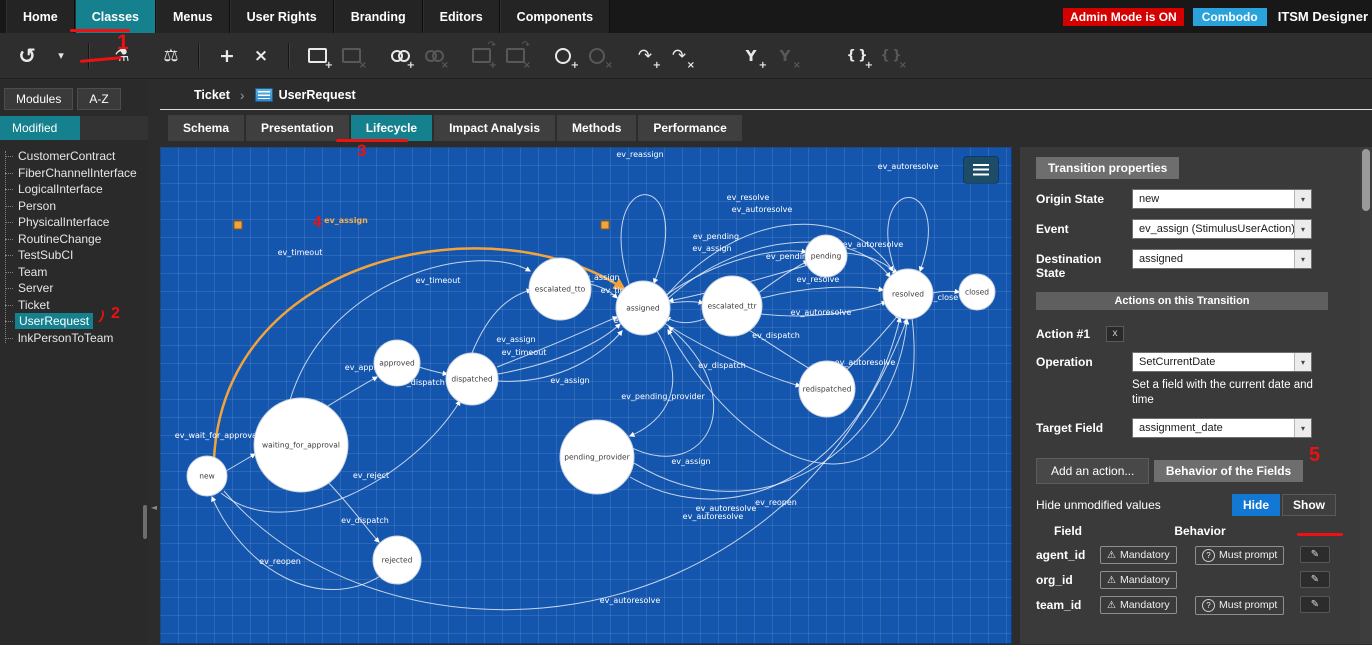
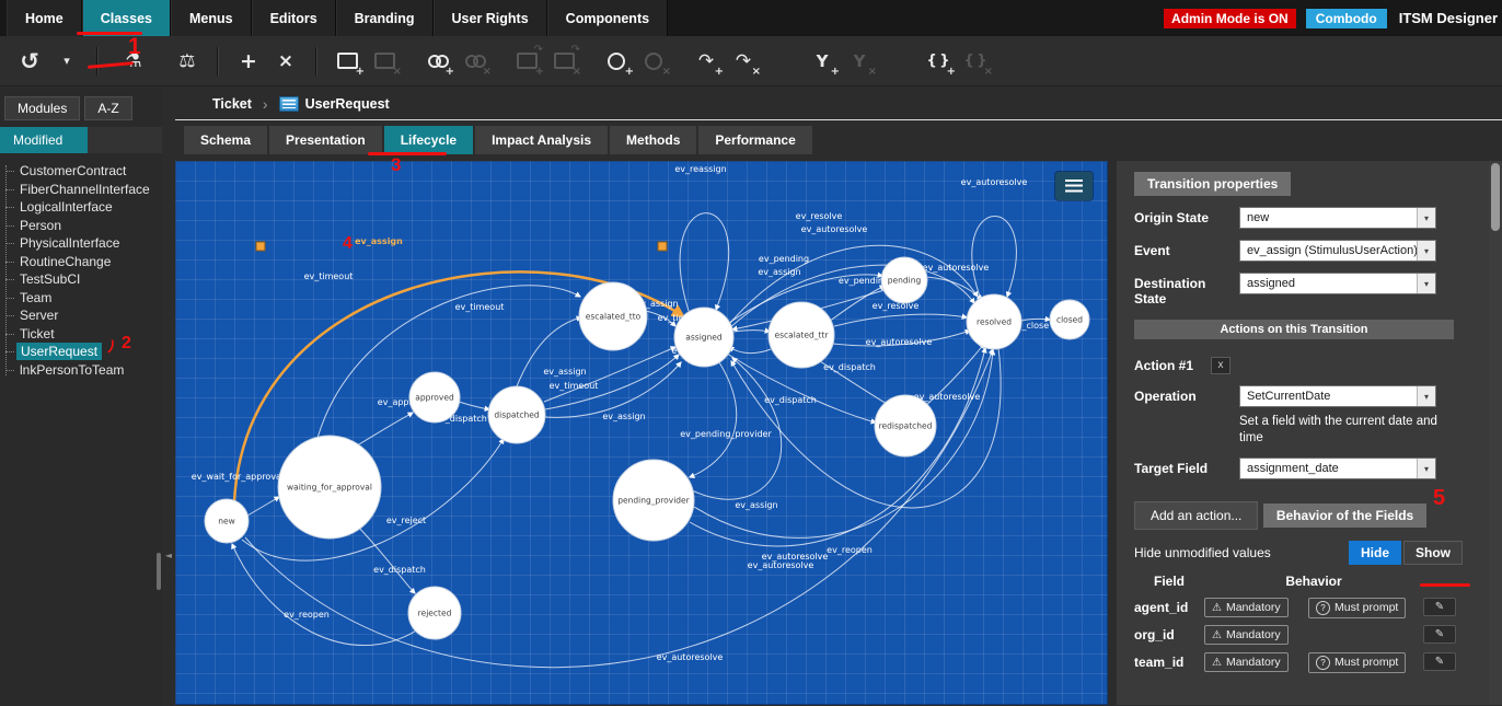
  Home
  Classes
  Menus
- User Rights
+ Editors
  Branding
- Editors
+ User Rights
  Components
  Admin Mode is ON
  Combodo
  ITSM Designer
  ↺
  ▾
  ⚗
  ⚖
  +
  ×
  +
  ×
  +
  ×
  ↷
  +
  ↷
  ×
  +
  ×
  ↷
  +
  ↷
  ×
  Y
  +
  Y
  ×
  { }
  +
  { }
  ×
  Modules
  A-Z
  Modified
  CustomerContract
  FiberChannelInterface
  LogicalInterface
  Person
  PhysicalInterface
  RoutineChange
  TestSubCI
  Team
  Server
  Ticket
  UserRequest
  lnkPersonToTeam
  ◄
  Ticket
  ›
  UserRequest
  Schema
  Presentation
  Lifecycle
  Impact Analysis
  Methods
  Performance
  ev_reassign
  ev_autoresolve
  ev_resolve
  ev_autoresolve
  ev_assign
  ev_timeout
  ev_pending
  ev_assign
  ev_pendin
  ev_autoresolve
  ev_timeout
  _assign
  ev_resolve
  _close
  ev_autoresolve
  ev_dispatch
  ev_assign
  ev_timeout
  dispatch
  ev_assign
  v_autoresolve
  ev_dispatch
  ev_pending_provider
  ev_wait_for_approv
  ev_assign
  ev_reject
  ev_reopen
  ev_autoresolve
  ev_dispatch
  ev_autoresolve
  ev_reopen
  ev_autoresolve
  new
  waiting_for_approval
  approved
  rejected
  dispatched
  escalated_tto
  assigned
  escalated_ttr
  pending_provider
  pending
  redispatched
  resolved
  closed
  Transition properties
  Origin State
  new
  ▾
  Event
  ev_assign (StimulusUserAction
  ▾
  Destination State
  assigned
  ▾
  Actions on this Transition
  Action #1
  x
  Operation
  SetCurrentDate
  ▾
  Set a field with the current date and time
  Target Field
  assignment_date
  ▾
  Add an action... Behavior of the Fields
  Hide unmodified values
  Hide
  Show
  Field
  Behavior
  agent_id
  ⚠
  Mandatory
  Must prompt
  ✎
  org_id
  ⚠
  Mandatory
  ✎
  team_id
  ⚠
  Mandatory
  Must prompt
  ✎
  1
  2
  3
  4
  5
